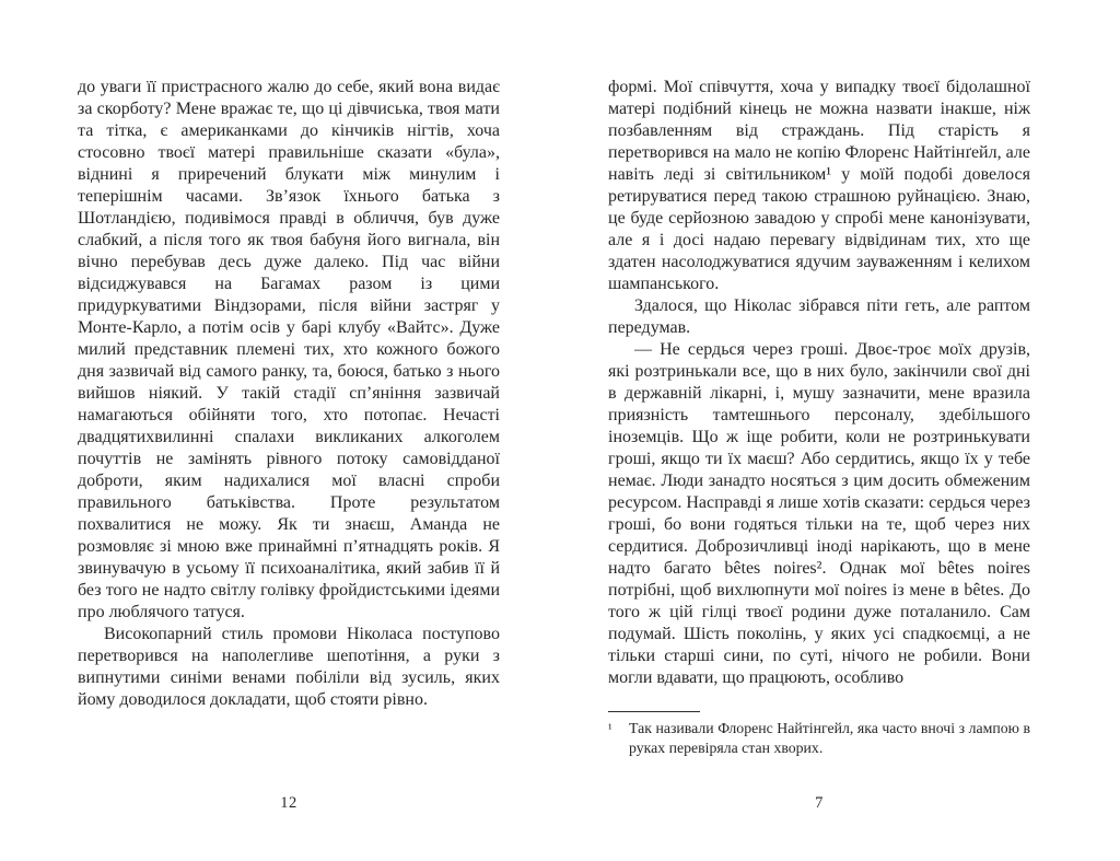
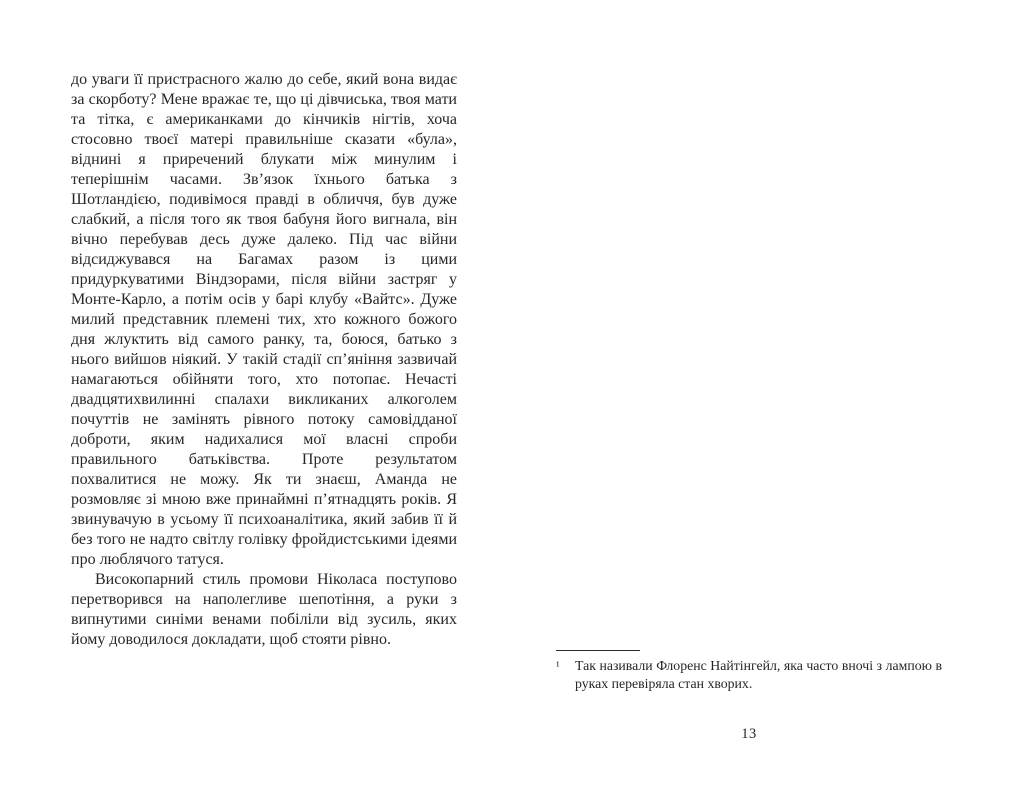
- до уваги її пристрасного жалю до себе, який вона видає за скорботу? Мене вражає те, що ці дівчиська, твоя мати та тітка, є американками до кінчиків нігтів, хоча стосовно твоєї матері правильніше сказати «була», віднині я приречений блукати між минулим і теперішнім часами. Зв’язок їхнього батька з Шотландією, подивімося правді в обличчя, був дуже слабкий, а після того як твоя бабуня його вигнала, він вічно перебував десь дуже далеко. Під час війни відсиджувався на Багамах разом із цими придуркуватими Віндзорами, після війни застряг у Монте-Карло, а потім осів у барі клубу «Вайтс». Дуже милий представник племені тих, хто кожного божого дня зазвичай від самого ранку, та, боюся, батько з нього вийшов ніякий. У такій стадії сп’яніння зазвичай намагаються обійняти того, хто потопає. Нечасті двадцятихвилинні спалахи викликаних алкоголем почуттів не замінять рівного потоку самовідданої доброти, яким надихалися мої власні спроби правильного батьківства. Проте результатом похвалитися не можу. Як ти знаєш, Аманда не розмовляє зі мною вже принаймні п’ятнадцять років. Я звинувачую в усьому її психоаналітика, який забив її й без того не надто світлу голівку фройдистськими ідеями про люблячого татуся.
+ до уваги її пристрасного жалю до себе, який вона видає за скорботу? Мене вражає те, що ці дівчиська, твоя мати та тітка, є американками до кінчиків нігтів, хоча стосовно твоєї матері правильніше сказати «була», віднині я приречений блукати між минулим і теперішнім часами. Зв’язок їхнього батька з Шотландією, подивімося правді в обличчя, був дуже слабкий, а після того як твоя бабуня його вигнала, він вічно перебував десь дуже далеко. Під час війни відсиджувався на Багамах разом із цими придуркуватими Віндзорами, після війни застряг у Монте-Карло, а потім осів у барі клубу «Вайтс». Дуже милий представник племені тих, хто кожного божого дня жлуктить від самого ранку, та, боюся, батько з нього вийшов ніякий. У такій стадії сп’яніння зазвичай намагаються обійняти того, хто потопає. Нечасті двадцятихвилинні спалахи викликаних алкоголем почуттів не замінять рівного потоку самовідданої доброти, яким надихалися мої власні спроби правильного батьківства. Проте результатом похвалитися не можу. Як ти знаєш, Аманда не розмовляє зі мною вже принаймні п’ятнадцять років. Я звинувачую в усьому її психоаналітика, який забив її й без того не надто світлу голівку фройдистськими ідеями про люблячого татуся.
  Високопарний стиль промови Ніколаса поступово перетворився на наполегливе шепотіння, а руки з випнутими синіми венами побіліли від зусиль, яких йому доводилося докладати, щоб стояти рівно.
- 12
- формі. Мої співчуття, хоча у випадку твоєї бідолашної матері подібний кінець не можна назвати інакше, ніж позбавленням від страждань. Під старість я перетворився на мало не копію Флоренс Найтінґейл, але навіть леді зі світильником¹ у моїй подобі довелося ретируватися перед такою страшною руйнацією. Знаю, це буде серйозною завадою у спробі мене канонізувати, але я і досі надаю перевагу відвідинам тих, хто ще здатен насолоджуватися ядучим зауваженням і келихом шампанського.
- Здалося, що Ніколас зібрався піти геть, але раптом передумав.
- — Не сердься через гроші. Двоє-троє моїх друзів, які розтринькали все, що в них було, закінчили свої дні в державній лікарні, і, мушу зазначити, мене вразила приязність тамтешнього персоналу, здебільшого іноземців. Що ж іще робити, коли не розтринькувати гроші, якщо ти їх маєш? Або сердитись, якщо їх у тебе немає. Люди занадто носяться з цим досить обмеженим ресурсом. Насправді я лише хотів сказати: сердься через гроші, бо вони годяться тільки на те, щоб через них сердитися. Доброзичливці іноді нарікають, що в мене надто багато bêtes noires². Однак мої bêtes noires потрібні, щоб вихлюпнути мої noires із мене в bêtes. До того ж цій гілці твоєї родини дуже поталанило. Сам подумай. Шість поколінь, у яких усі спадкоємці, а не тільки старші сини, по суті, нічого не робили. Вони могли вдавати, що працюють, особливо
  ¹ Так називали Флоренс Найтінгейл, яка часто вночі з лампою в руках перевіряла стан хворих.
- 7
+ 13
